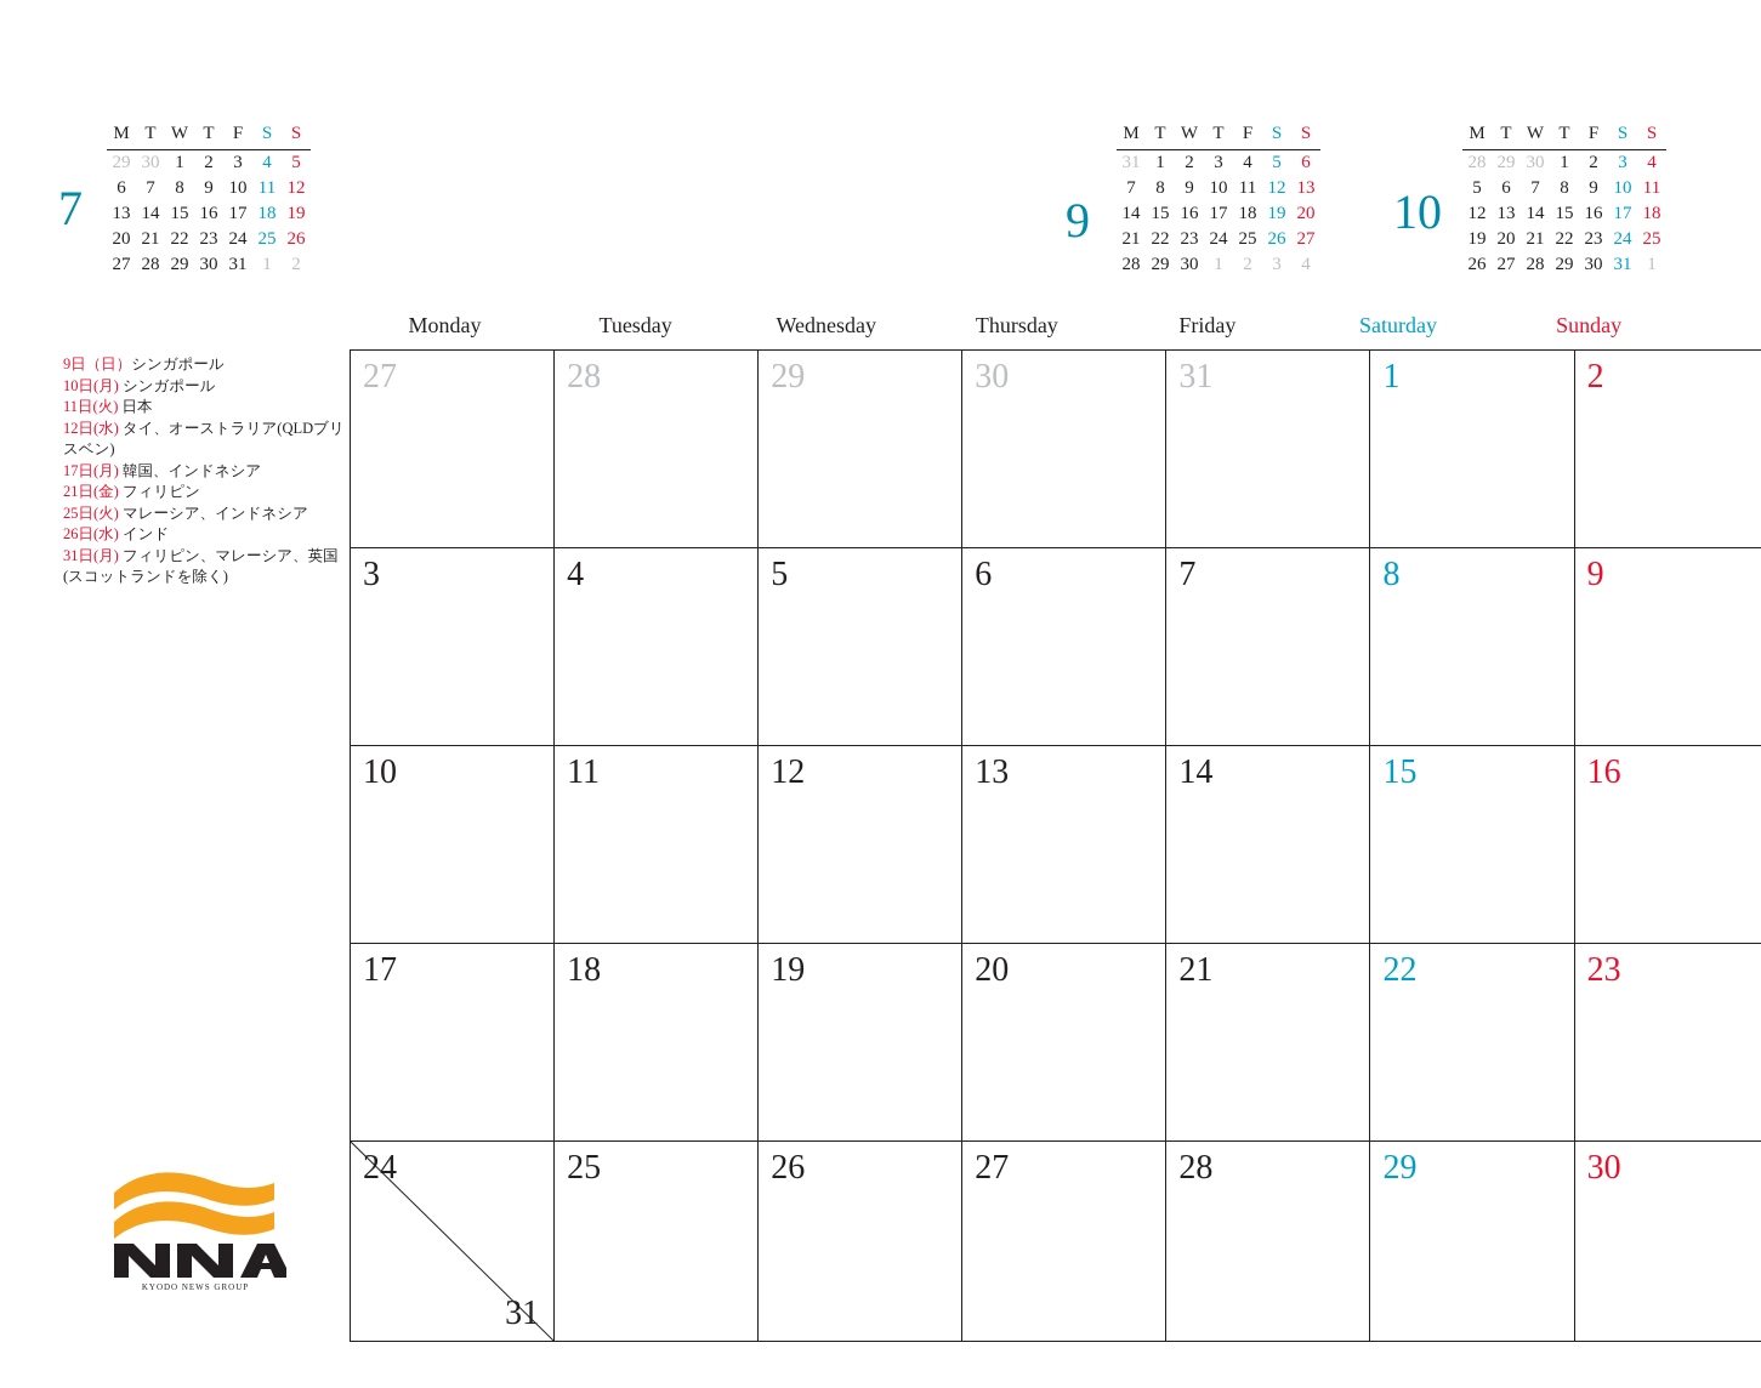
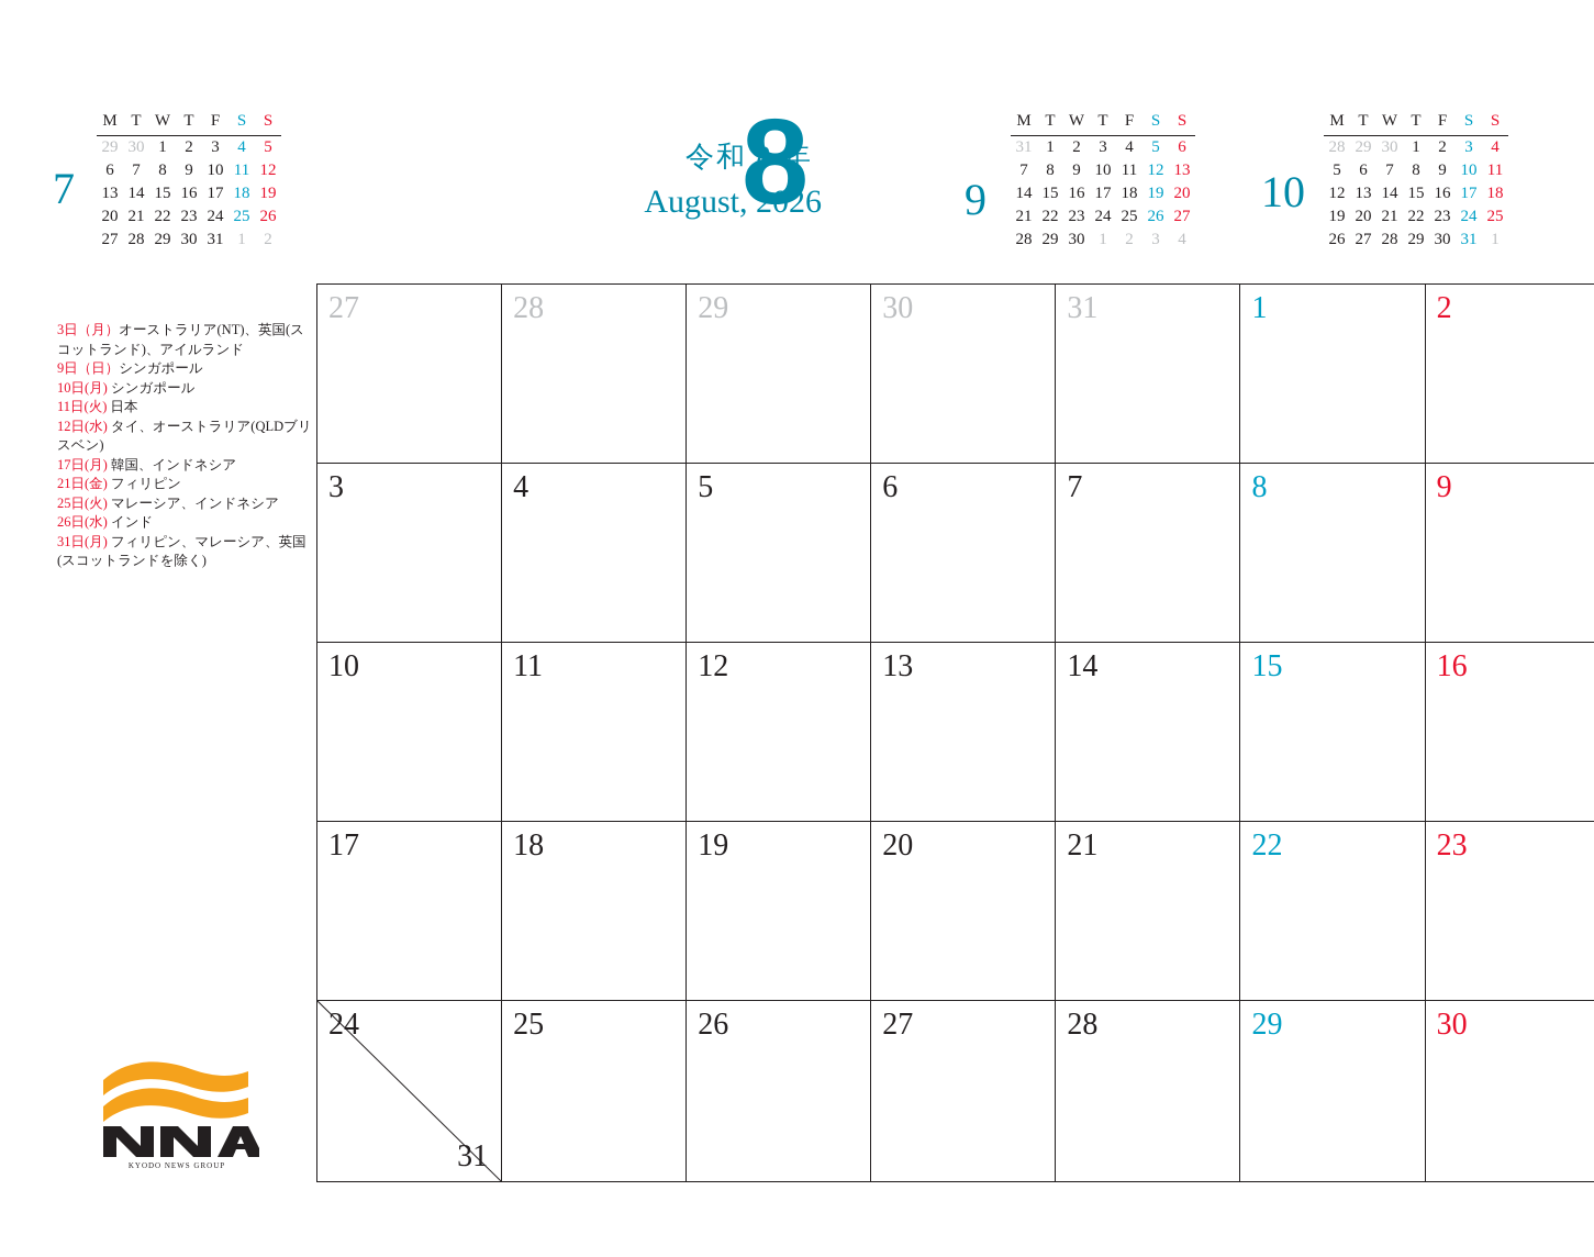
  7
  M	T	W	T	F	S	S
  29	30	1	2	3	4	5
  6	7	8	9	10	11	12
  13	14	15	16	17	18	19
  20	21	22	23	24	25	26
  27	28	29	30	31	1	2
+ 令和 8 年
+ August, 2026
+ 8
  9
  M	T	W	T	F	S	S
  31	1	2	3	4	5	6
  7	8	9	10	11	12	13
  14	15	16	17	18	19	20
  21	22	23	24	25	26	27
  28	29	30	1	2	3	4
  10
  M	T	W	T	F	S	S
  28	29	30	1	2	3	4
  5	6	7	8	9	10	11
  12	13	14	15	16	17	18
  19	20	21	22	23	24	25
  26	27	28	29	30	31	1
+ 3日（月）オーストラリア(NT)、英国(スコットランド)、アイルランド
  9日（日）シンガポール
  10日(月) シンガポール
  11日(火) 日本
  12日(水) タイ、オーストラリア(QLDブリスベン)
  17日(月) 韓国、インドネシア
  21日(金) フィリピン
  25日(火) マレーシア、インドネシア
  26日(水) インド
  31日(月) フィリピン、マレーシア、英国(スコットランドを除く)
  KYODO NEWS GROUP
- Monday
- Tuesday
- Wednesday
- Thursday
- Friday
- Saturday
- Sunday
  27	28	29	30	31	1	2
  3	4	5	6	7	8	9
  10	11	12	13	14	15	16
  17	18	19	20	21	22	23
  2431	25	26	27	28	29	30
